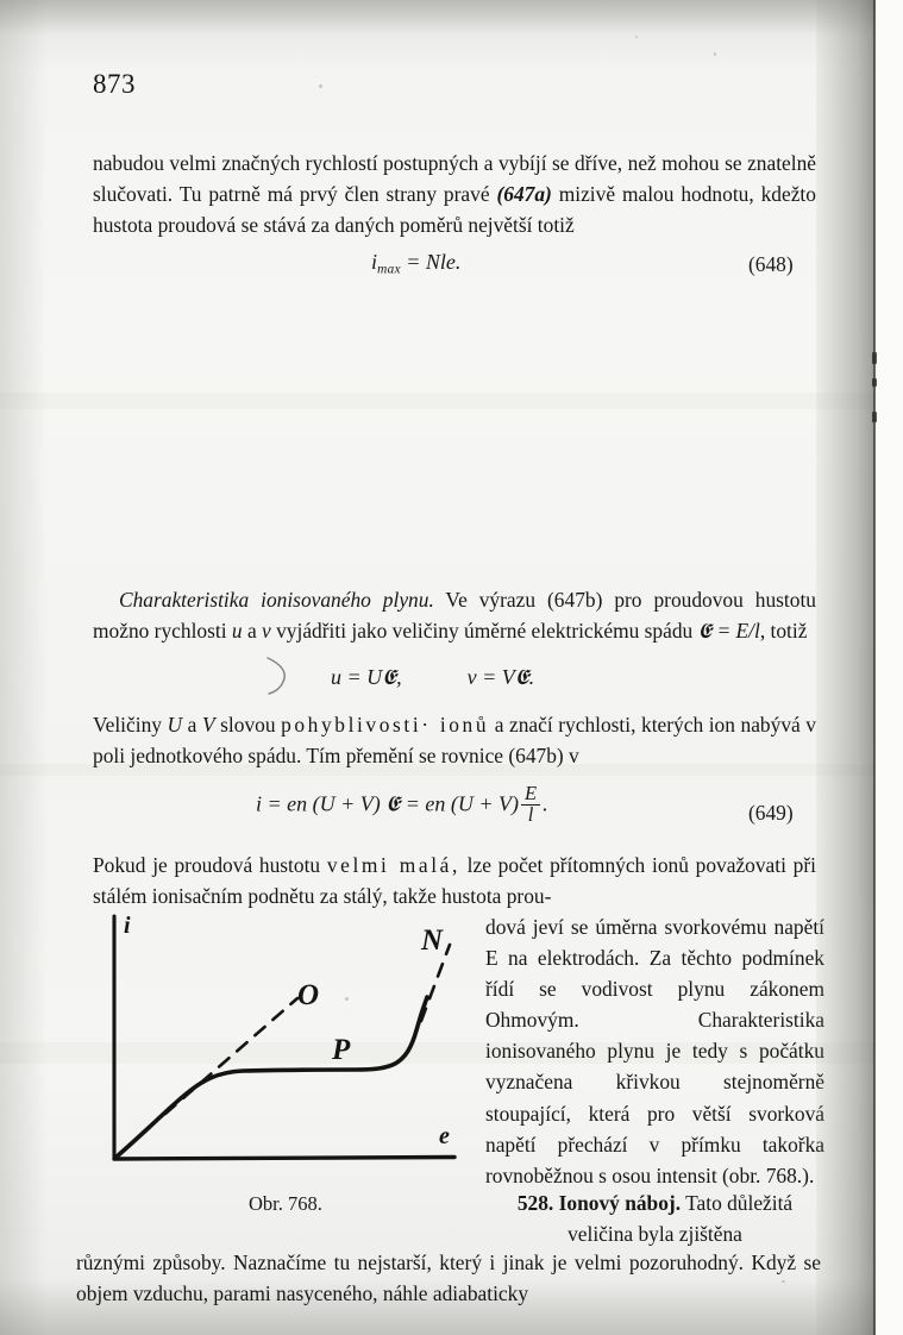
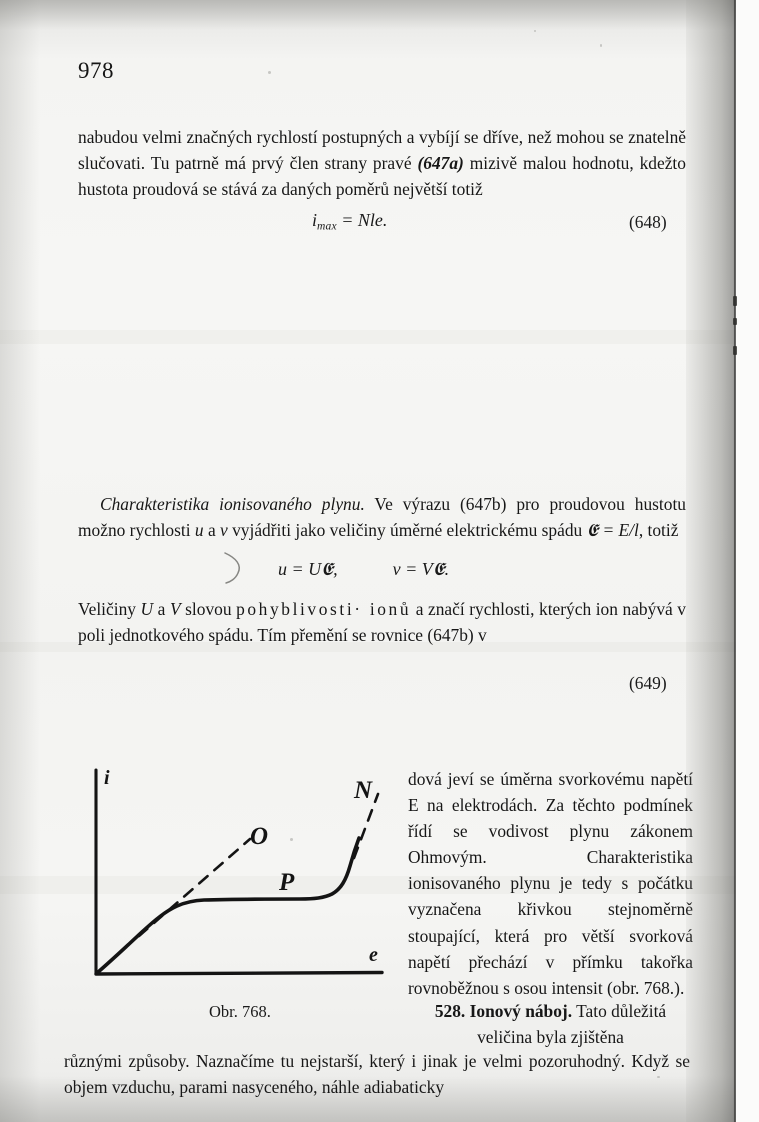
- 873
+ 978
  nabudou velmi značných rychlostí postupných a vybíjí se dříve, než mohou se znatelně slučovati. Tu patrně má prvý člen strany pravé (647a) mizivě malou hodnotu, kdežto hustota proudová se stává za daných poměrů největší totiž
  imax = Nle.
  (648)
  Charakteristika ionisovaného plynu. Ve výrazu (647b) pro proudovou hustotu možno rychlosti u a v vyjádřiti jako veličiny úměrné elektrickému spádu 𝕰 = E/l, totiž
  u = U𝕰, v = V𝕰.
  Veličiny U a V slovou pohyblivosti· ionů a značí rychlosti, kterých ion nabývá v poli jednotkového spádu. Tím přemění se rovnice (647b) v
- i = en (U + V) 𝕰 = en (U + V)
- E
- l
- .
  (649)
- Pokud je proudová hustotu velmi malá, lze počet přítomných ionů považovati při stálém ionisačním podnětu za stálý, takže hustota prou-
  dová jeví se úměrna svorkovému napě E na elektrodách. Za těchto podmíne řídí se vodivost plynu zákone Ohmovým. Charakteristik ionisovaného plynu je tedy s počátk vyznačena křivkou stejnoměrn stoupající, která pro větší svorkov napětí přechází v přímku takořk rovnoběžnou s osou intensit (obr. 768.).
  i
  e
  O
  P
  N
  Obr. 768.
  528. Ionový náboj. Tato důležitá veličina byla zjištěna
  různými způsoby. Naznačíme tu nejstarší, který i jinak je velmi pozoruhodný. Když s objem vzduchu, parami nasyceného, náhle adiabaticky
